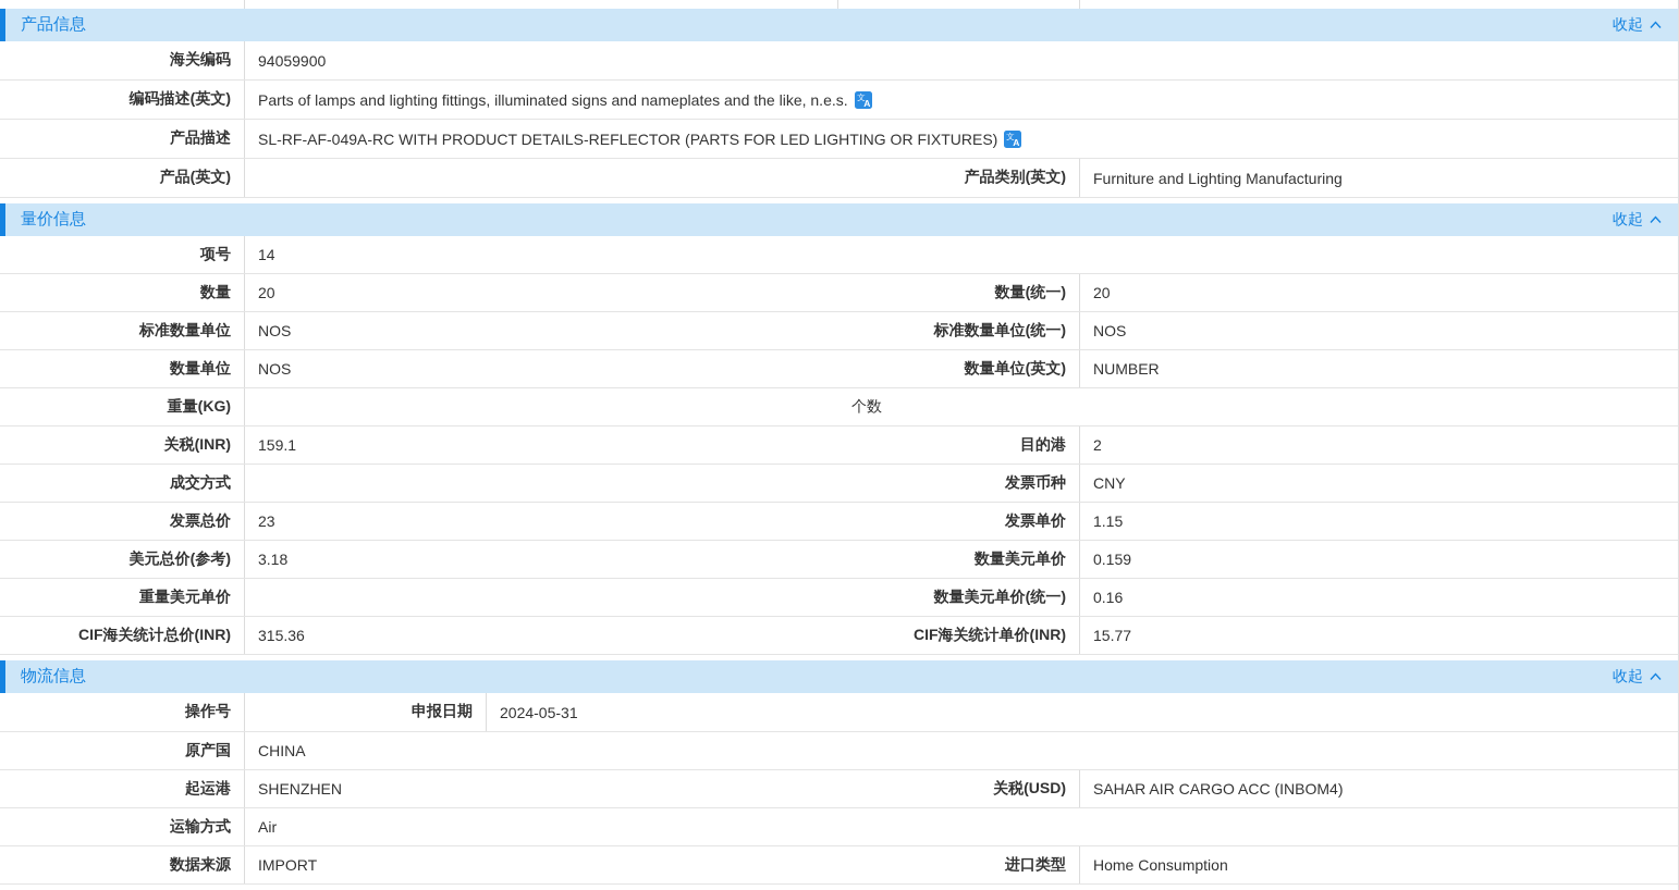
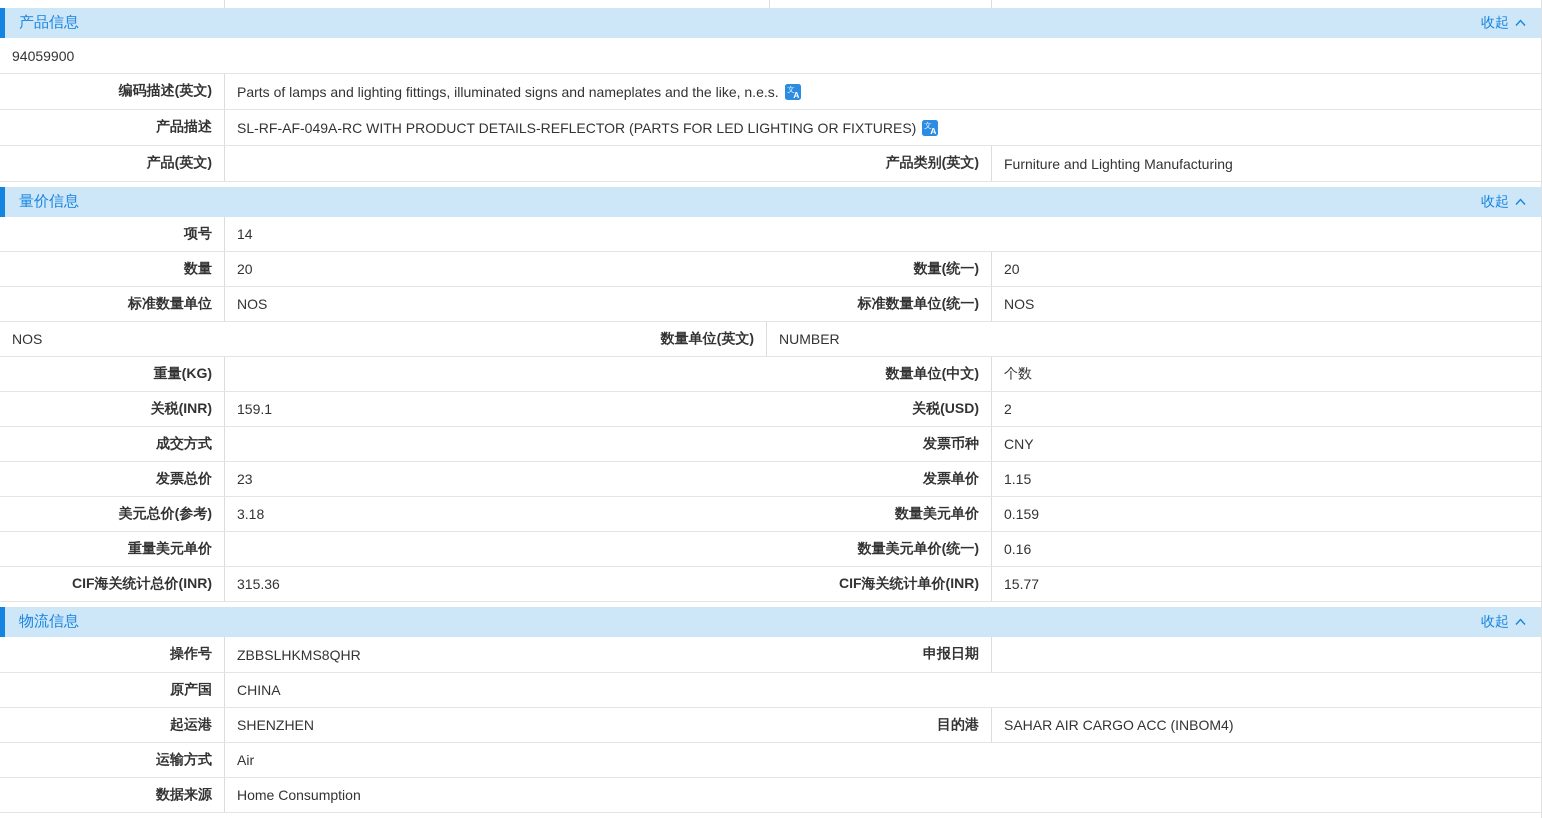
  产品信息
  收起
- 海关编码
  94059900
  编码描述(英文)
  Parts of lamps and lighting fittings, illuminated signs and nameplates and the like, n.e.s.
  文
  A
  产品描述
  SL-RF-AF-049A-RC WITH PRODUCT DETAILS-REFLECTOR (PARTS FOR LED LIGHTING OR FIXTURES)
  文
  A
  产品(英文)
  产品类别(英文)
  Furniture and Lighting Manufacturing
  量价信息
  收起
  项号
  14
  数量
  20
  数量(统一)
  20
  标准数量单位
  NOS
  标准数量单位(统一)
  NOS
- 数量单位
  NOS
  数量单位(英文)
  NUMBER
  重量(KG)
+ 数量单位(中文)
  个数
  关税(INR)
  159.1
- 目的港
+ 关税(USD)
  2
  成交方式
  发票币种
  CNY
  发票总价
  23
  发票单价
  1.15
  美元总价(参考)
  3.18
  数量美元单价
  0.159
  重量美元单价
  数量美元单价(统一)
  0.16
  CIF海关统计总价(INR)
  315.36
  CIF海关统计单价(INR)
  15.77
  物流信息
  收起
  操作号
+ ZBBSLHKMS8QHR
  申报日期
- 2024-05-31
  原产国
  CHINA
  起运港
  SHENZHEN
- 关税(USD)
+ 目的港
  SAHAR AIR CARGO ACC (INBOM4)
  运输方式
  Air
  数据来源
- IMPORT
- 进口类型
  Home Consumption
